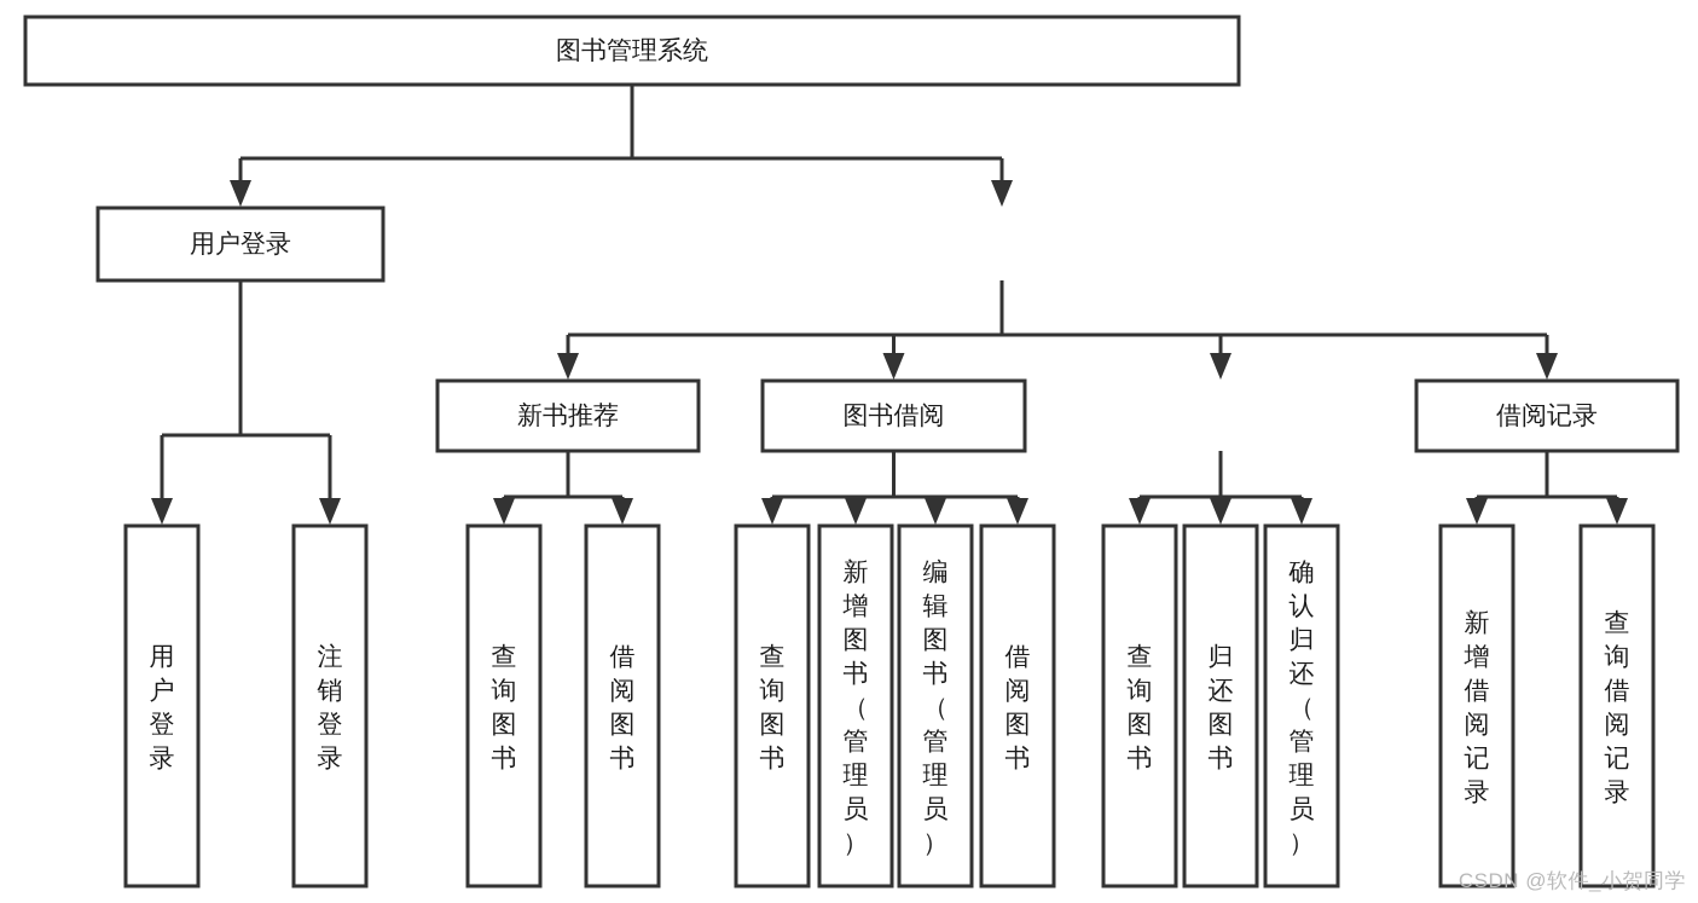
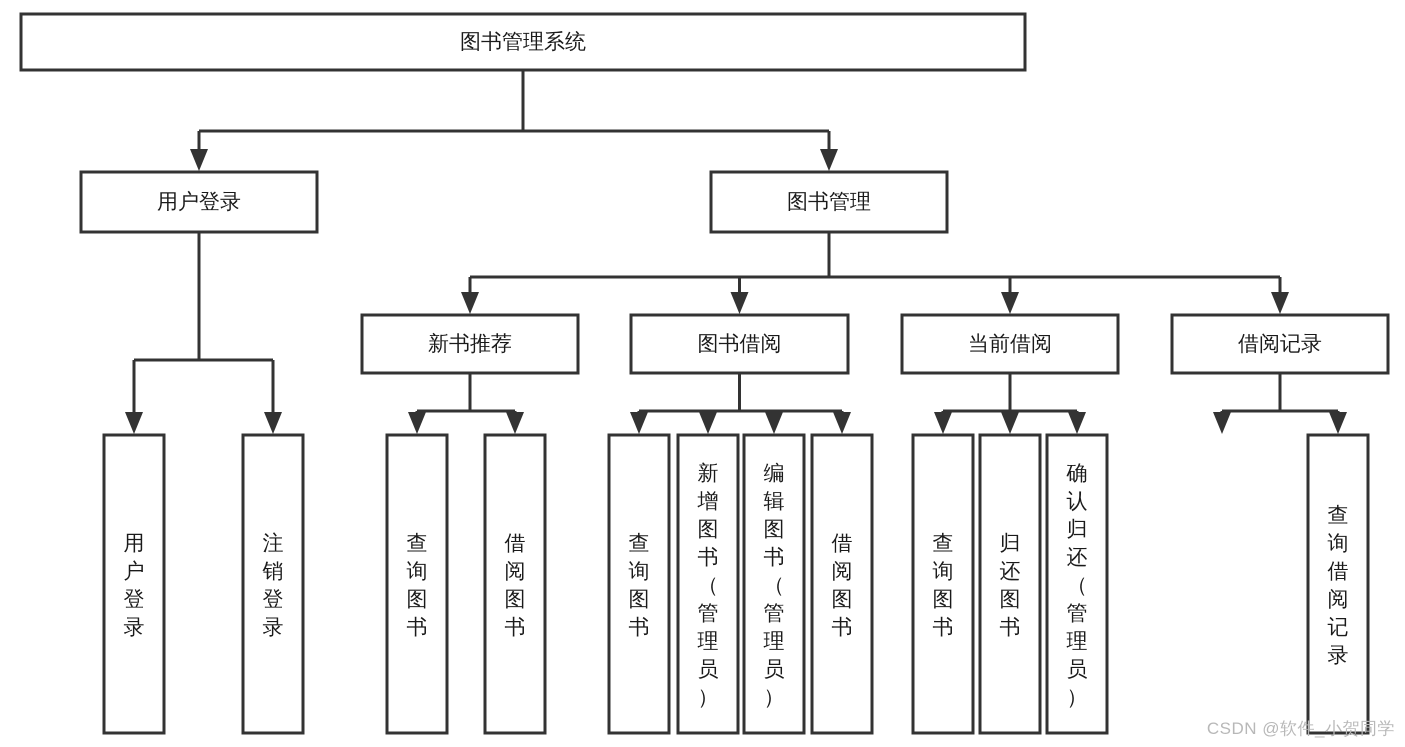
  图书管理系统
  用户登录
+ 图书管理
  新书推荐
  图书借阅
+ 当前借阅
  借阅记录
  用户登录
  注销登录
  查询图书
  借阅图书
  查询图书
  新增图书（管理员）
  编辑图书（管理员）
  借阅图书
  查询图书
  归还图书
  确认归还（管理员）
- 新增借阅记录
  查询借阅记录
  CSDN @软件_小贺同学
